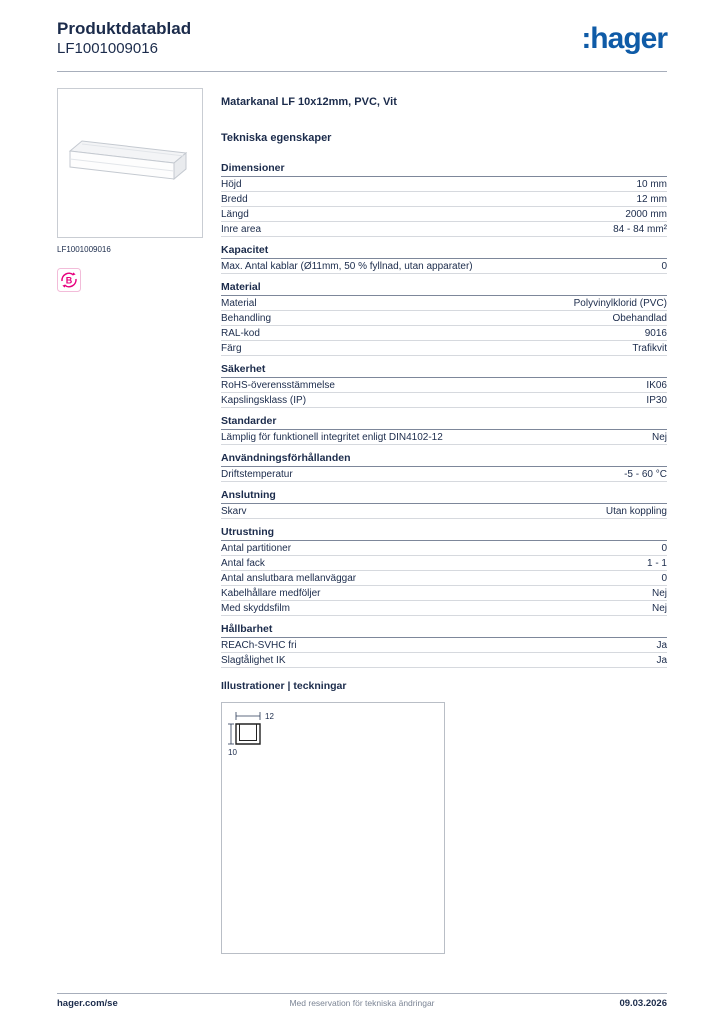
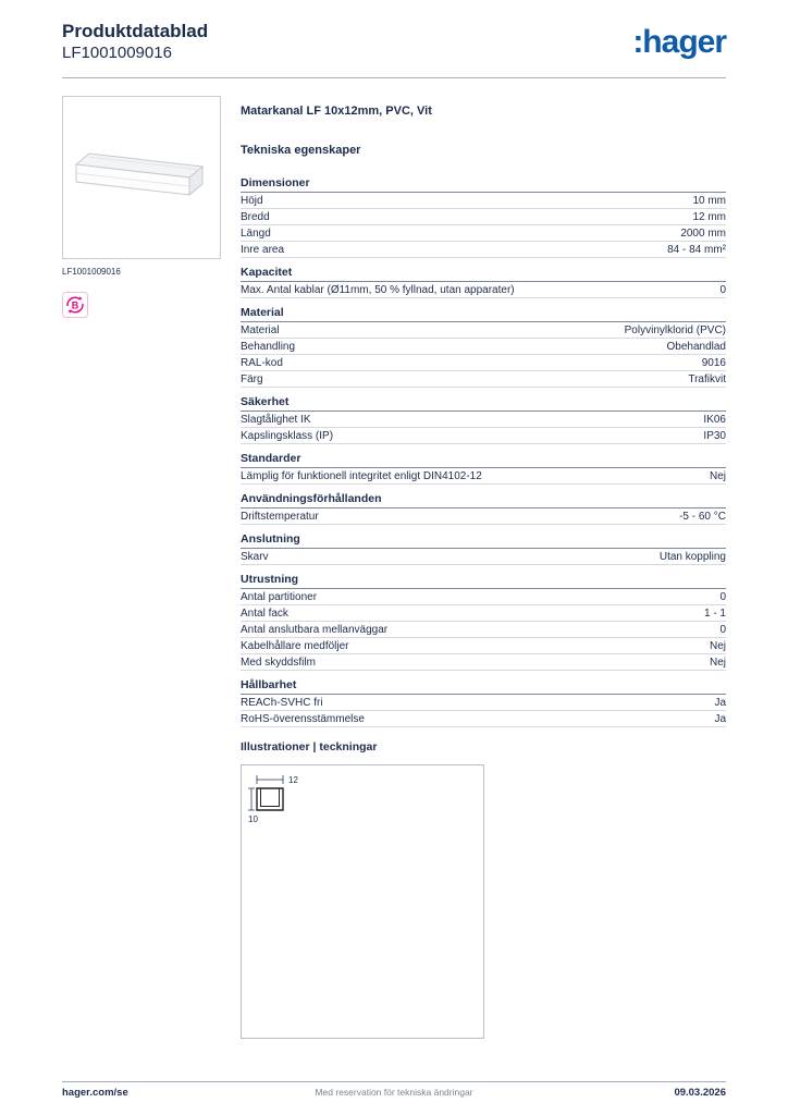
  Produktdatablad
  LF1001009016
  :hager
  LF1001009016
  B
  Matarkanal LF 10x12mm, PVC, Vit
  Tekniska egenskaper
  Dimensioner
  Höjd
  10 mm
  Bredd
  12 mm
  Längd
  2000 mm
  Inre area
  84 - 84 mm²
  Kapacitet
  Max. Antal kablar (Ø11mm, 50 % fyllnad, utan apparater)
  0
  Material
  Material
  Polyvinylklorid (PVC)
  Behandling
  Obehandlad
  RAL-kod
  9016
  Färg
  Trafikvit
  Säkerhet
- RoHS-överensstämmelse
+ Slagtålighet IK
  IK06
  Kapslingsklass (IP)
  IP30
  Standarder
  Lämplig för funktionell integritet enligt DIN4102-12
  Nej
  Användningsförhållanden
  Driftstemperatur
  -5 - 60 °C
  Anslutning
  Skarv
  Utan koppling
  Utrustning
  Antal partitioner
  0
  Antal fack
  1 - 1
  Antal anslutbara mellanväggar
  0
  Kabelhållare medföljer
  Nej
  Med skyddsfilm
  Nej
  Hållbarhet
  REACh-SVHC fri
  Ja
- Slagtålighet IK
+ RoHS-överensstämmelse
  Ja
  Illustrationer | teckningar
  12
  10
  hager.com/se
  Med reservation för tekniska ändringar
  09.03.2026
